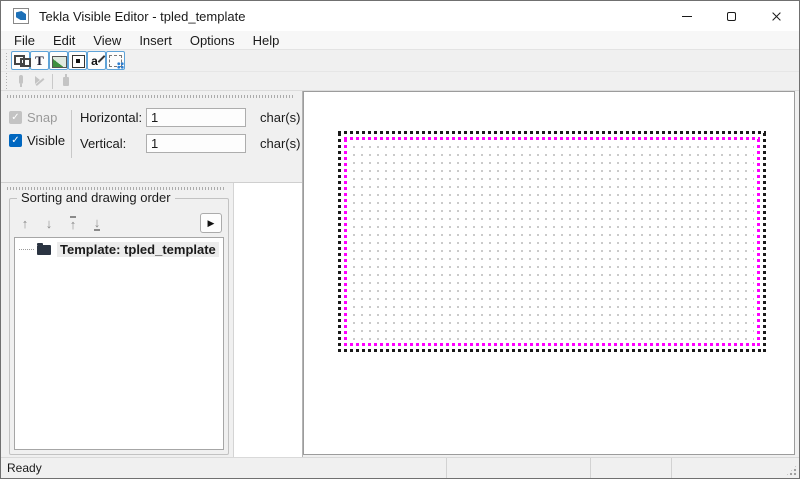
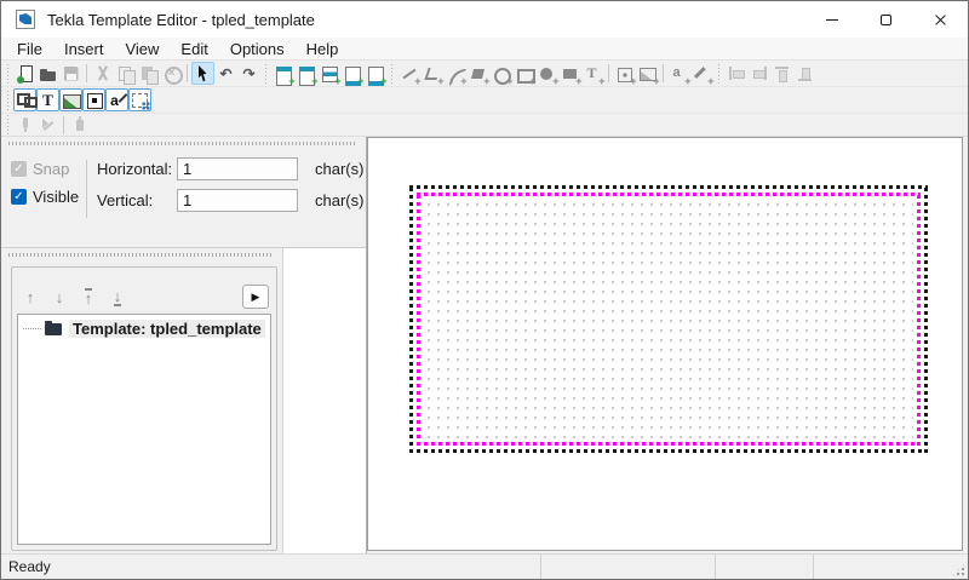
- Tekla Visible Editor - tpled_template
+ Tekla Template Editor - tpled_template
  File
- Edit
+ Insert
  View
- Insert
+ Edit
  Options
  Help
+ ↶
+ ↷
  ✓
  Snap
  ✓
  Visible
  Horizontal:
  1
  char(s)
  Vertical:
  1
  char(s)
- Sorting and drawing order
  ↑
  ↓
  ↑
  ↓
  ▶
  Template: tpled_template
  Ready
